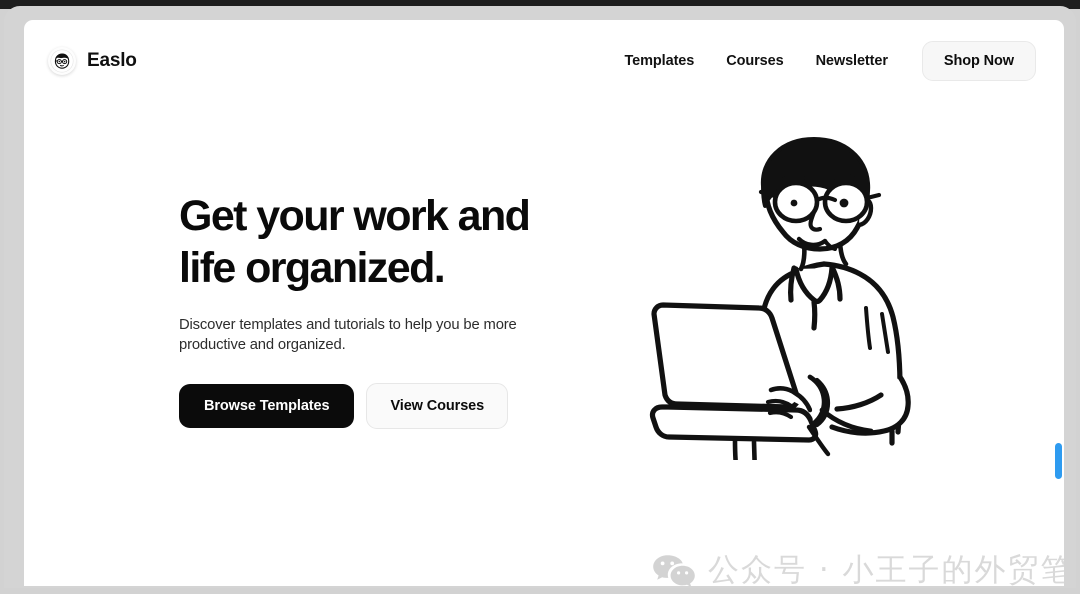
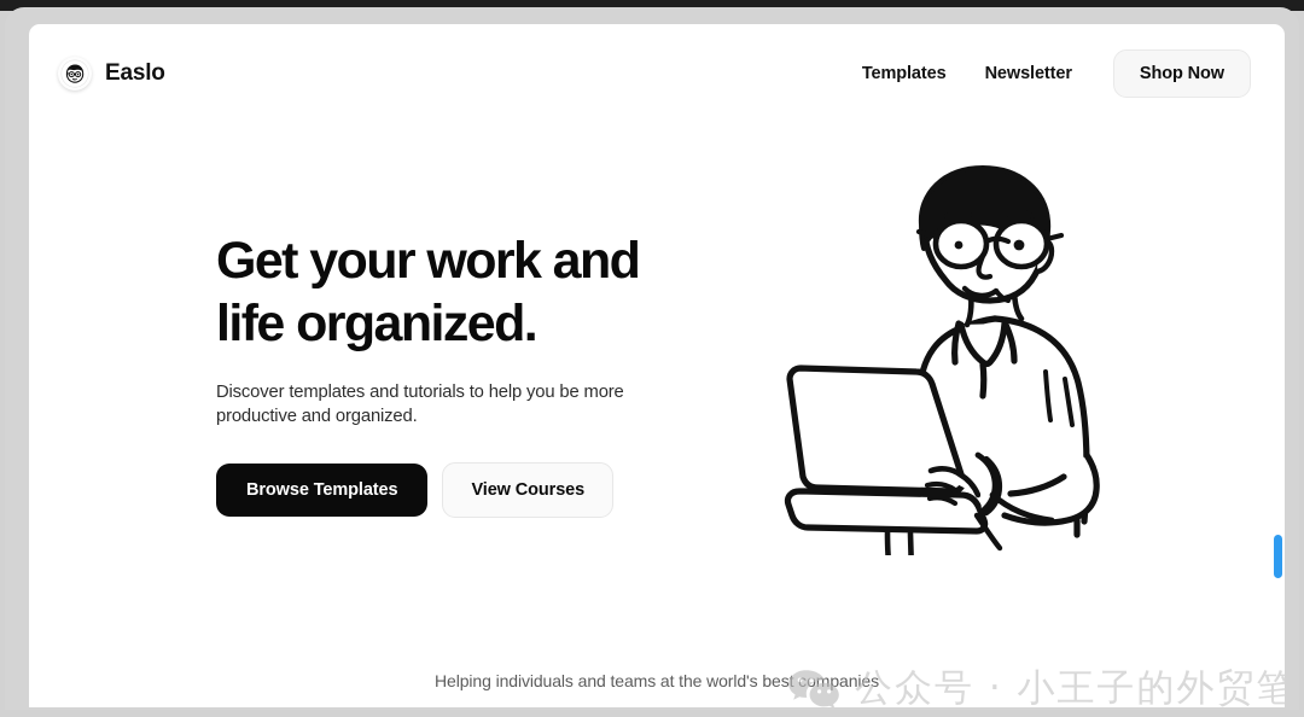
  Easlo
  Templates
- Courses
  Newsletter
  Shop Now
  Get your work and
  life organized.
  Discover templates and tutorials to help you be more
  productive and organized.
  Browse Templates
  View Courses
+ Helping individuals and teams at the world's best companies
  公众号 · 小王子的外贸笔
